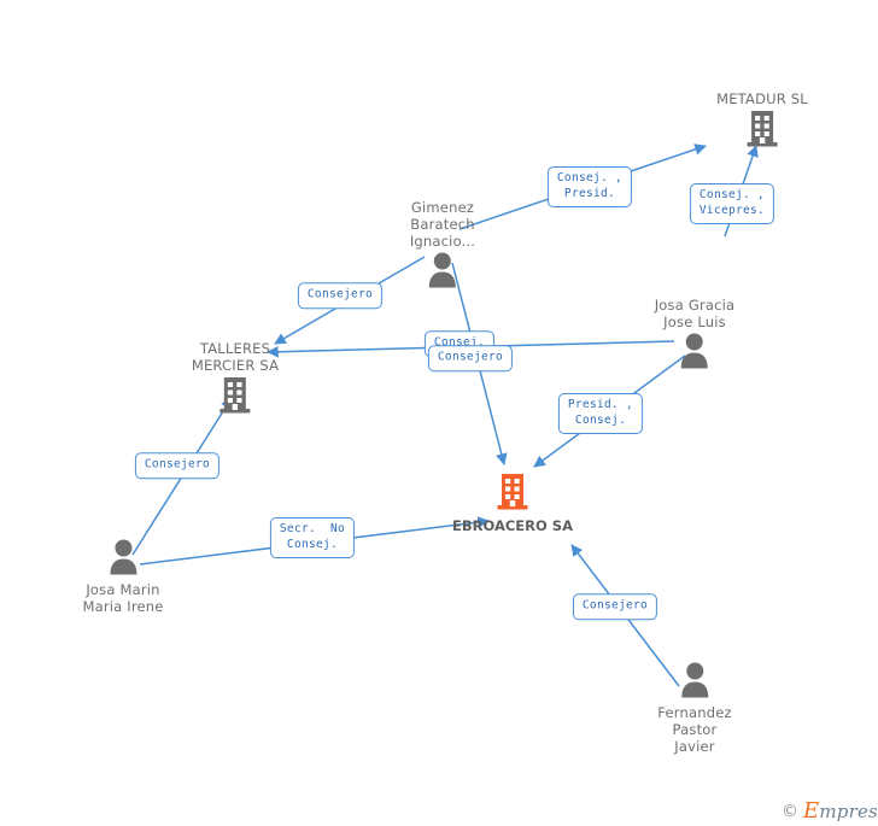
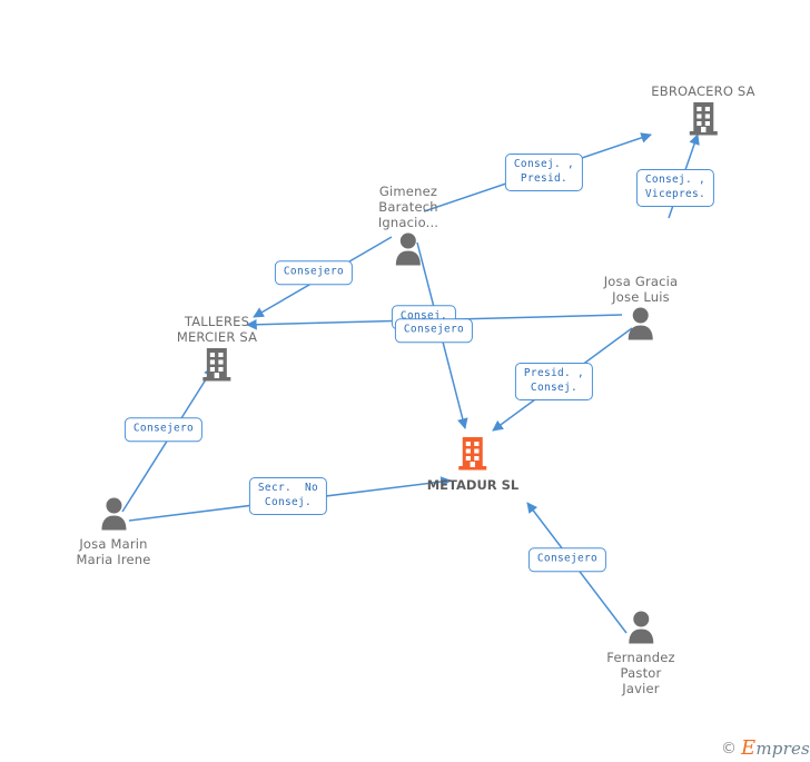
- METADUR SL
+ EBROACERO SA
  Gimenez
  Baratech
  Ignacio...
  Josa Gracia
  Jose Luis
  TALLERES
  MERCIER SA
- EBROACERO SA
+ METADUR SL
  Josa Marin
  Maria Irene
  Fernandez
  Pastor
  Javier
  Consej. ,
  Presid.
  Consej. ,
  Vicepres.
  Consejero
  Consej.
  Consejero
  Presid. ,
  Consej.
  Consejero
  Secr. No
  Consej.
  Consejero
  ©
  Empres
